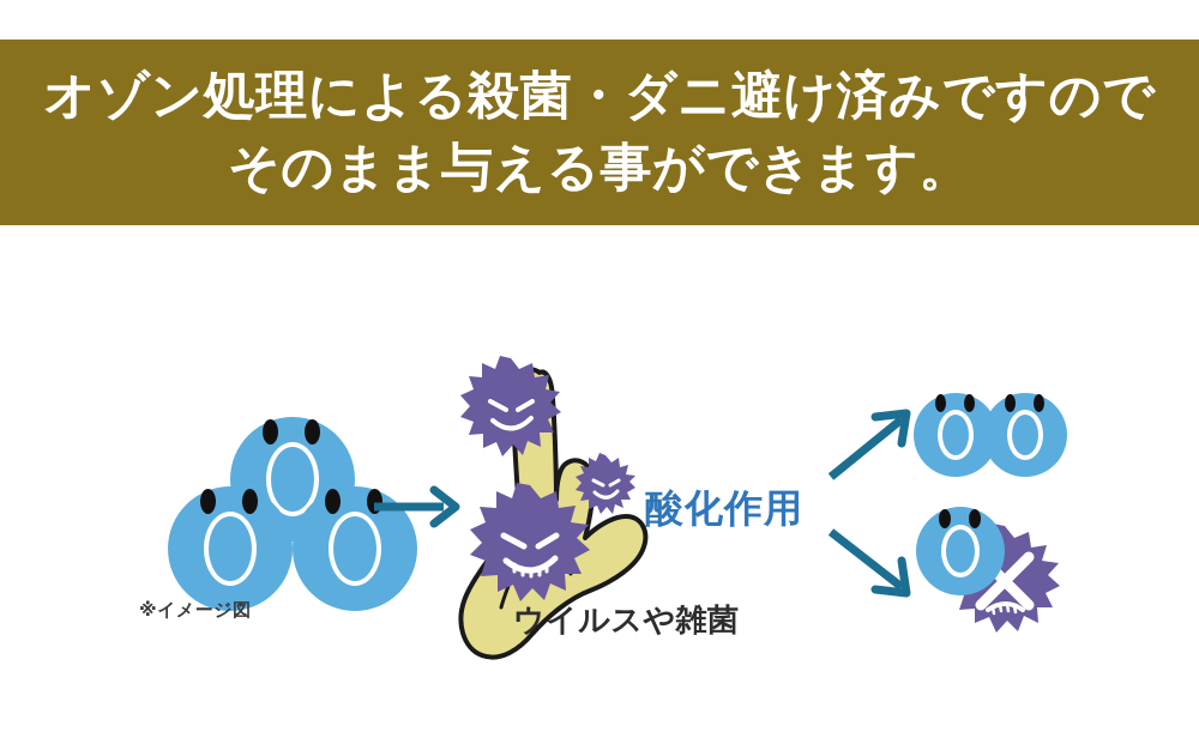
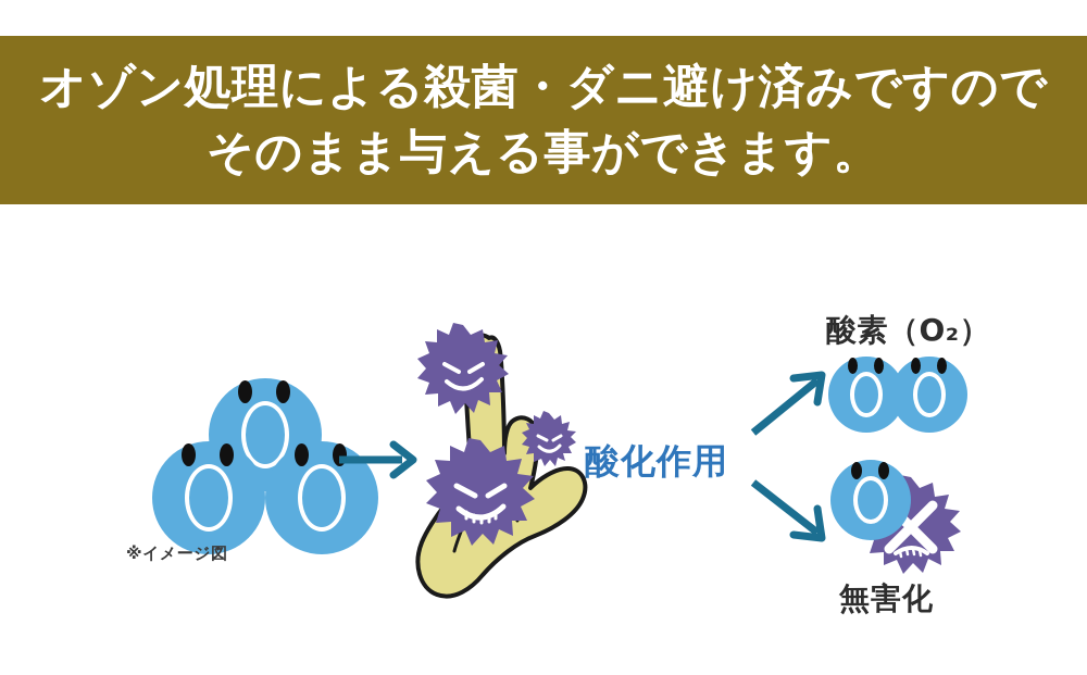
  オゾン処理による殺菌・ダニ避け済みですので
  そのまま与える事ができます。
  ※イメージ図
- ウイルスや雑菌
  酸化作用
+ 酸素（O₂）
+ 無害化
